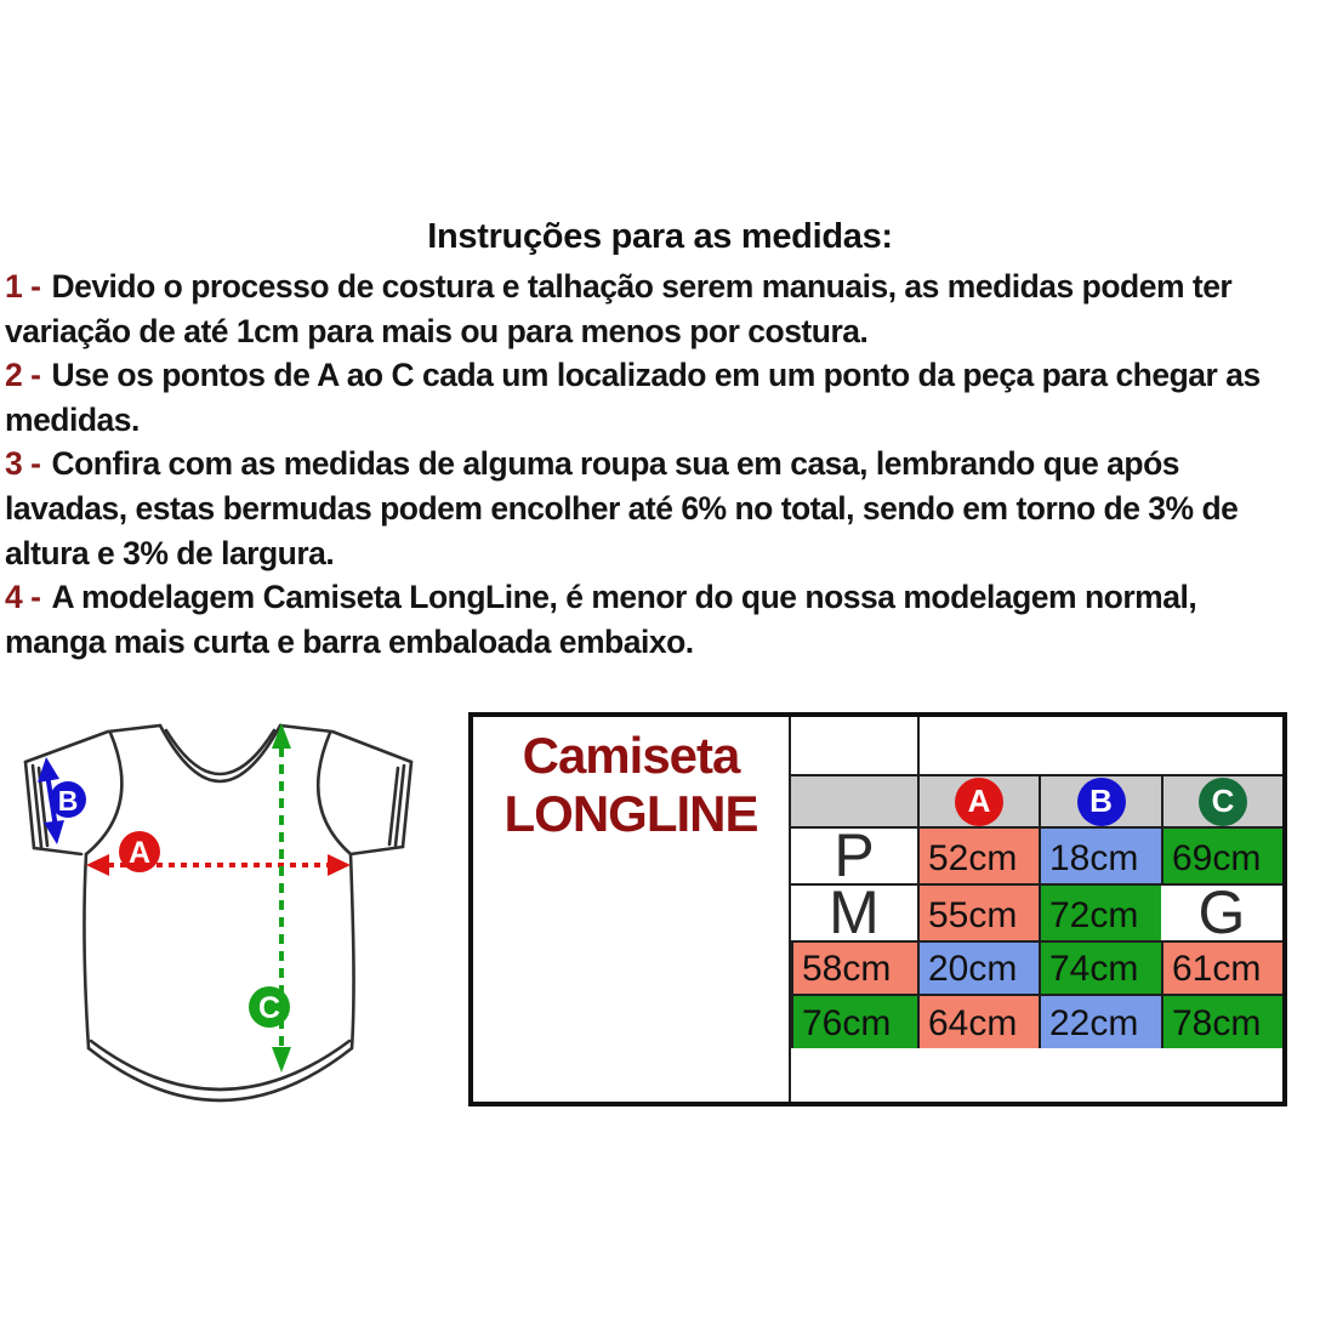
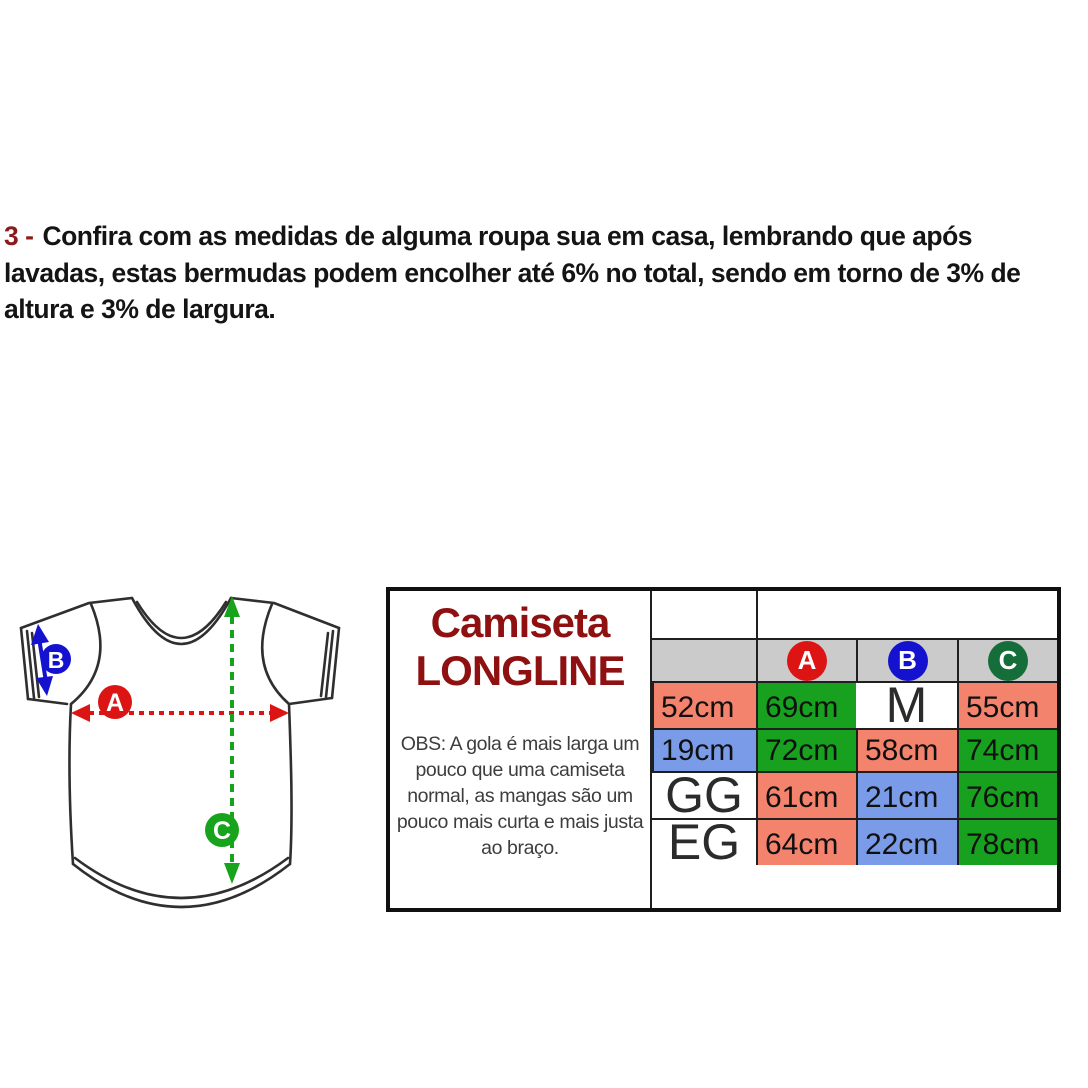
- Instruções para as medidas:
- 1 - Devido o processo de costura e talhação serem manuais, as medidas podem ter
- variação de até 1cm para mais ou para menos por costura.
- 2 - Use os pontos de A ao C cada um localizado em um ponto da peça para chegar as
- medidas.
  3 - Confira com as medidas de alguma roupa sua em casa, lembrando que após
  lavadas, estas bermudas podem encolher até 6% no total, sendo em torno de 3% de
  altura e 3% de largura.
- 4 - A modelagem Camiseta LongLine, é menor do que nossa modelagem normal,
- manga mais curta e barra embaloada embaixo.
  A
  B
  C
  Camiseta
  LONGLINE
+ OBS: A gola é mais larga um
+ pouco que uma camiseta
+ normal, as mangas são um
+ pouco mais curta e mais justa
+ ao braço.
  A
  B
  C
- P
  52cm
- 18cm
  69cm
  M
  55cm
+ 19cm
  72cm
- G
  58cm
- 20cm
  74cm
+ GG
  61cm
+ 21cm
  76cm
+ EG
  64cm
  22cm
  78cm
